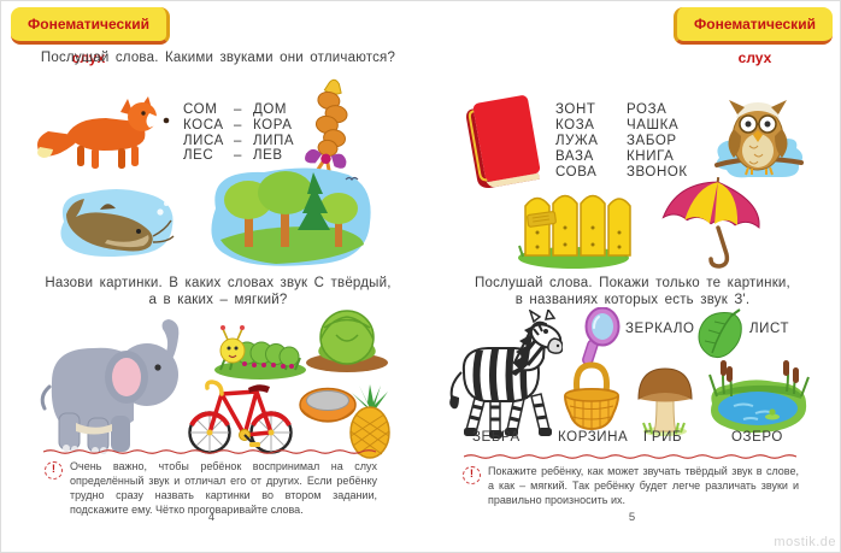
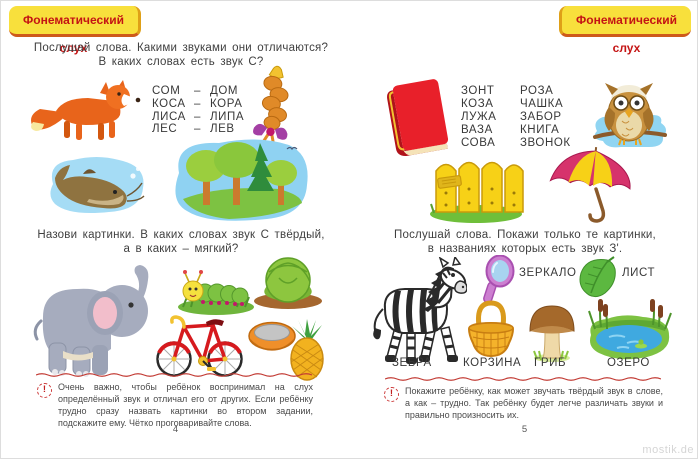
  Фонематический слух
  Послушай слова. Какими звуками они отличаются?
+ В каких словах есть звук С?
  СОМ
  –
  ДОМ
  КОСА
  –
  КОРА
  ЛИСА
  –
  ЛИПА
  ЛЕС
  –
  ЛЕВ
  Назови картинки. В каких словах звук С твёрдый,
  а в каких – мягкий?
  !
  Очень важно, чтобы ребёнок воспринимал на слух определённый звук и отличал его от других. Если ребёнку трудно сразу назвать картинки во втором задании, подскажите ему. Чётко проговаривайте слова.
  4
  Фонематический слух
  ЗОНТ
  КОЗА
  ЛУЖА
  ВАЗА
  СОВА
  РОЗА
  ЧАШКА
  ЗАБОР
  КНИГА
  ЗВОНОК
  Послушай слова. Покажи только те картинки,
  в названиях которых есть звук З'.
  ЗЕРКАЛО
  ЛИСТ
  ЗЕБРА
  КОРЗИНА
  ГРИБ
  ОЗЕРО
  !
- Покажите ребёнку, как может звучать твёрдый звук в слове, а как – мягкий. Так ребёнку будет легче различать звуки и правильно произносить их.
+ Покажите ребёнку, как может звучать твёрдый звук в слове, а как – трудно. Так ребёнку будет легче различать звуки и правильно произносить их.
  5
  mostik.de
